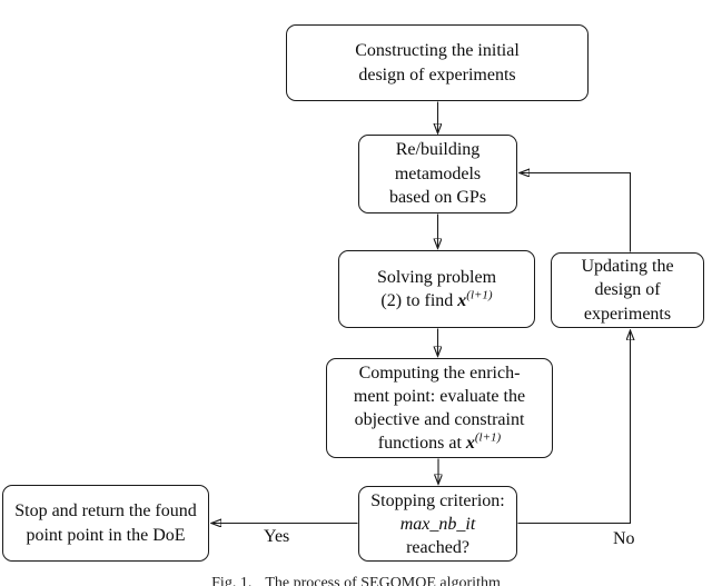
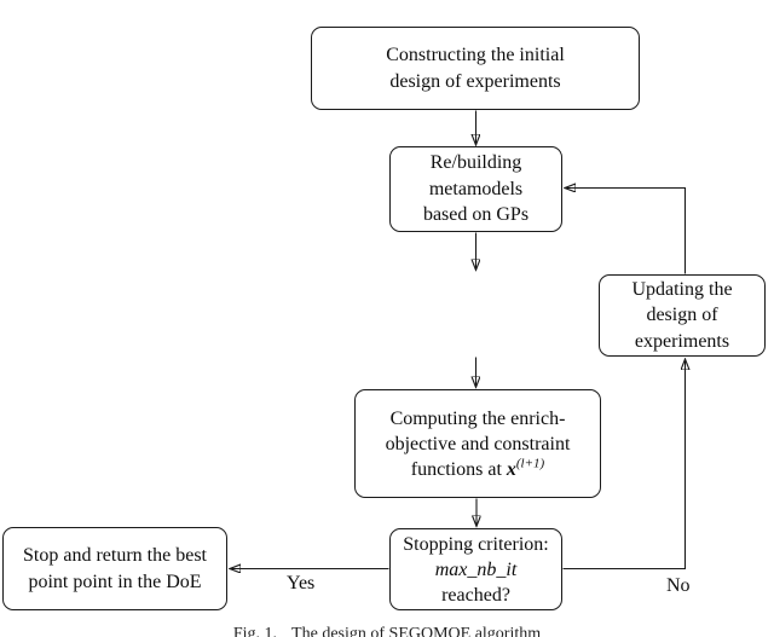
  Constructing the initial
  design of experiments
  Re/building
  metamodels
  based on GPs
- Solving problem
- (2) to find x(l+1)
  Updating the
  design of
  experiments
  Computing the enrich-
- ment point: evaluate the
  objective and constraint
  functions at x(l+1)
  Stopping criterion:
  max_nb_it
  reached?
- Stop and return the found
+ Stop and return the best
  point point in the DoE
  Yes
  No
- Fig. 1. The process of SEGOMOE algorithm
+ Fig. 1. The design of SEGOMOE algorithm
